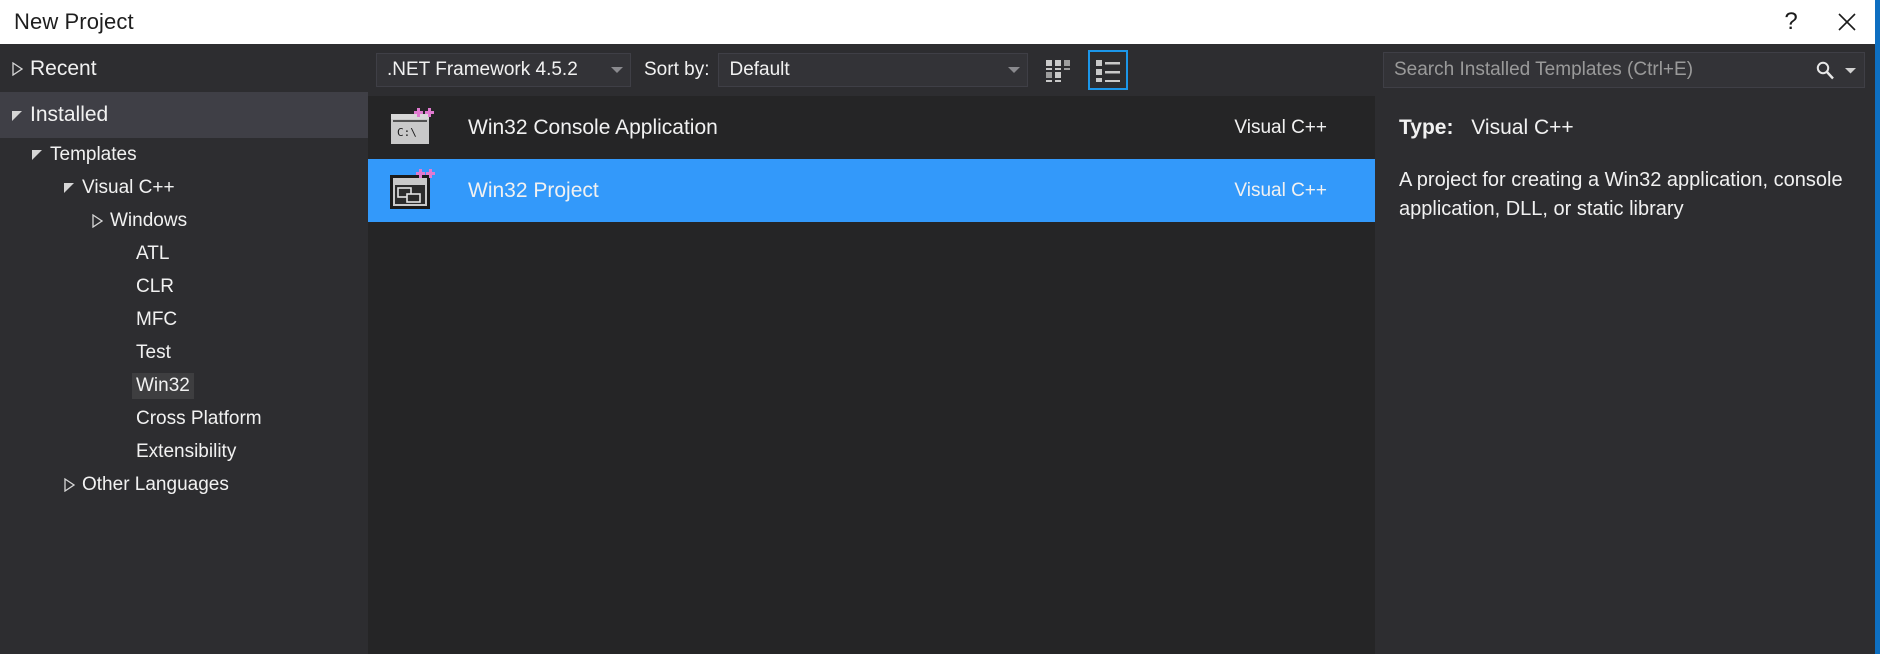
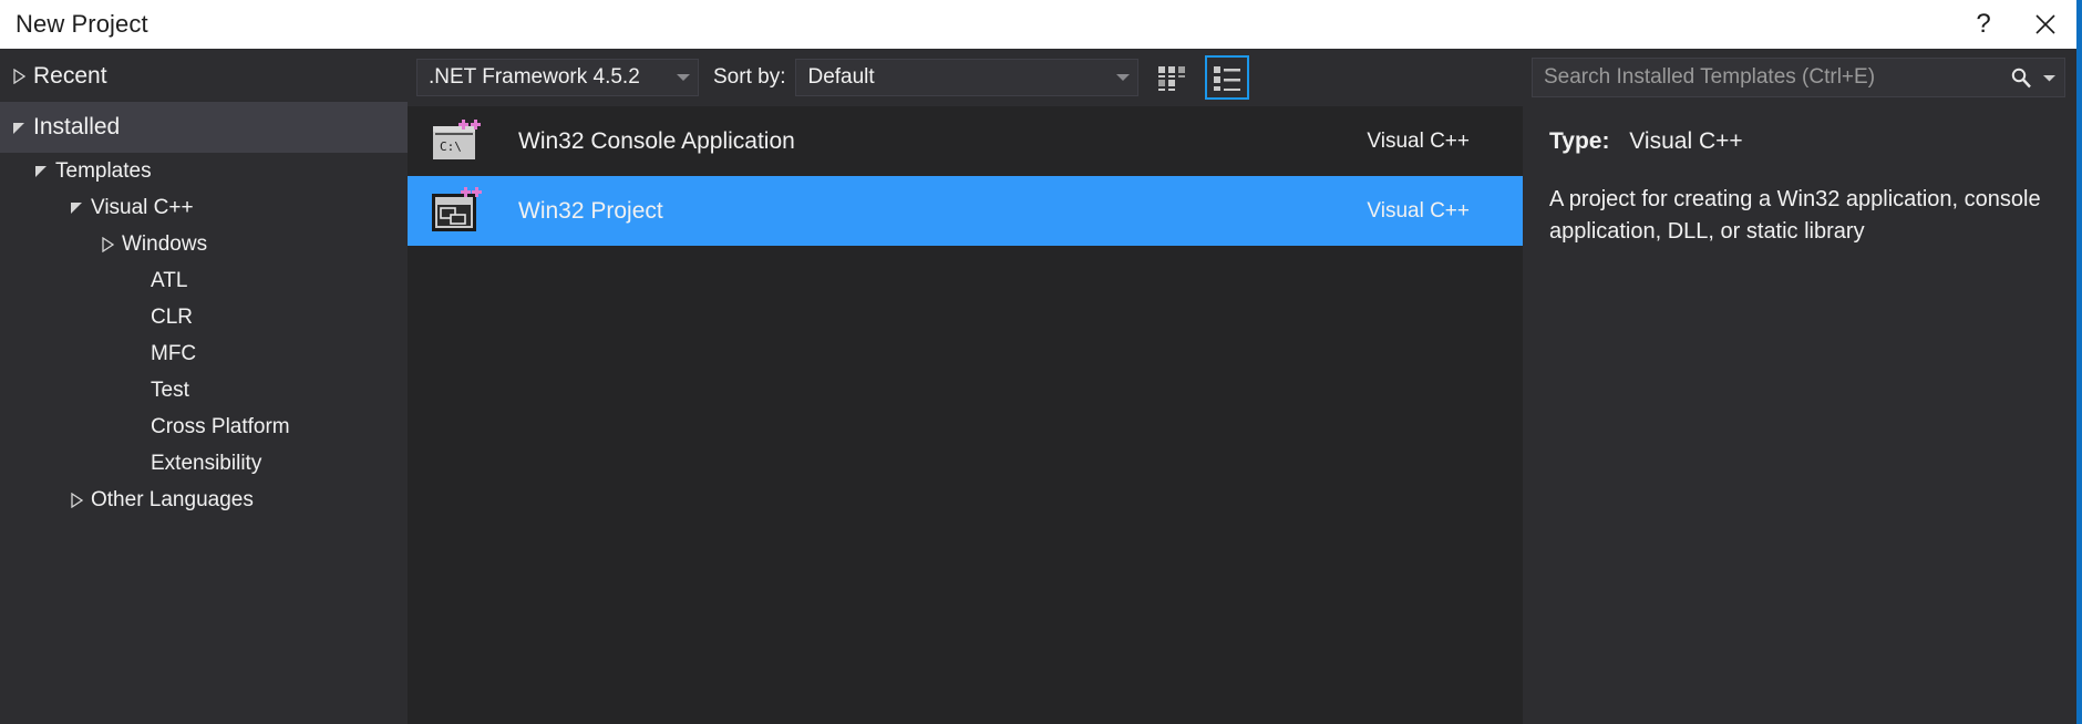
  New Project
  ?
  Recent
  Installed
  Templates
  Visual C++
  Windows
  ATL
  CLR
  MFC
  Test
- Win32
  Cross Platform
  Extensibility
  Other Languages
  .NET Framework 4.5.2
  Sort by:
  Default
  C:\
  Win32 Console Application
  Visual C++
  Win32 Project
  Visual C++
  Search Installed Templates (Ctrl+E)
  Type: Visual C++
  A project for creating a Win32 application, console application, DLL, or static library
